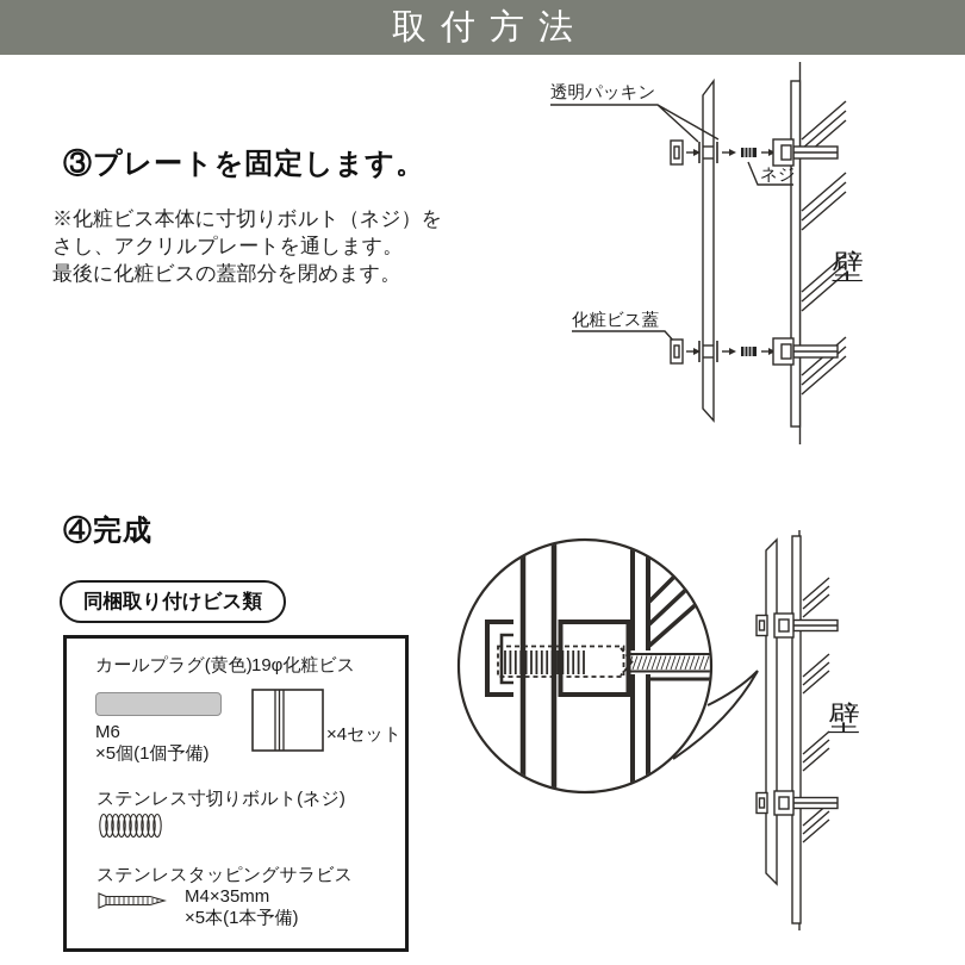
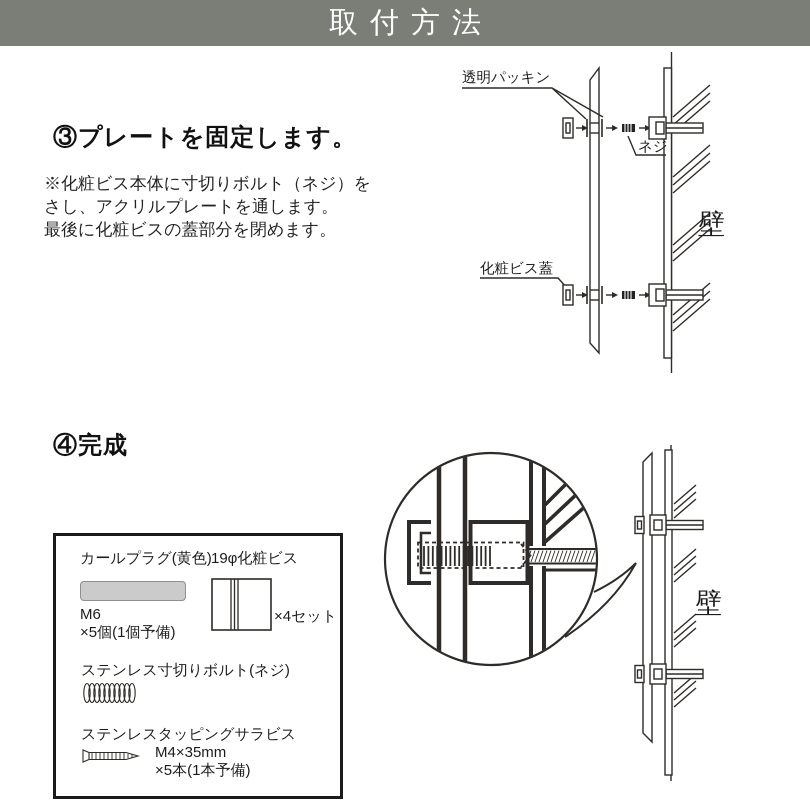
  取付方法
  ③プレートを固定します。
  ※化粧ビス本体に寸切りボルト（ネジ）を
  さし、アクリルプレートを通します。
  最後に化粧ビスの蓋部分を閉めます。
  透明パッキン
  ネジ
  化粧ビス蓋
  壁
  ④完成
- 同梱取り付けビス類
  カールプラグ(黄色)
  M6
  ×5個(1個予備)
  19φ化粧ビス
  ×4セット
  ステンレス寸切りボルト(ネジ)
  ステンレスタッピングサラビス
  M4×35mm
  ×5本(1本予備)
  壁
